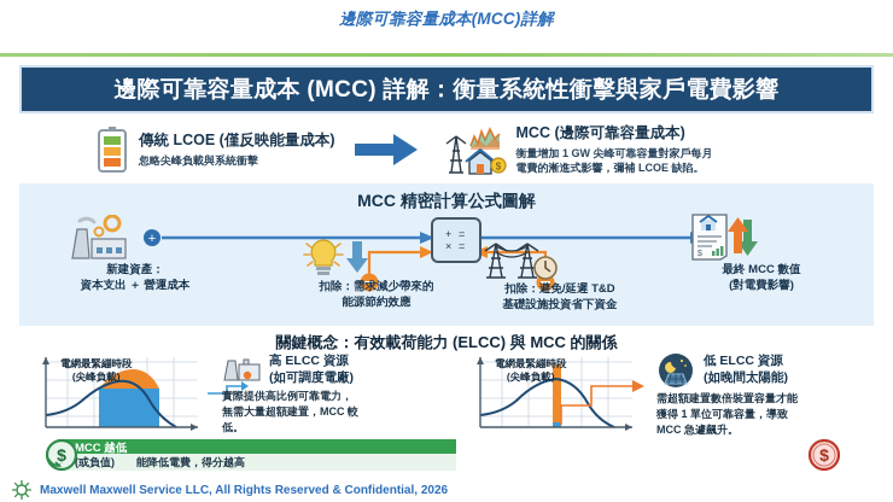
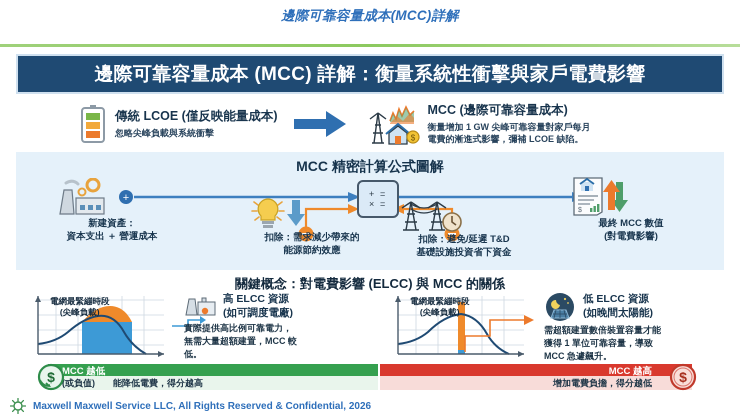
  邊際可靠容量成本(MCC)詳解
  邊際可靠容量成本 (MCC) 詳解：衡量系統性衝擊與家戶電費影響
  傳統 LCOE (僅反映能量成本)
  忽略尖峰負載與系統衝擊
  $
  MCC (邊際可靠容量成本)
  衡量增加 1 GW 尖峰可靠容量對家戶每月
  電費的漸進式影響，彌補 LCOE 缺陷。
  MCC 精密計算公式圖解
  +
  +
  =
  ×
  =
  新建資產：
  資本支出 ＋ 營運成本
  扣除：需求減少帶來的
  能源節約效應
  扣除：避免/延遲 T&D
  基礎設施投資省下資金
  最終 MCC 數值
  (對電費影響)
- 關鍵概念：有效載荷能力 (ELCC) 與 MCC 的關係
+ 關鍵概念：對電費影響 (ELCC) 與 MCC 的關係
  電網最緊繃時段
  (尖峰負載)
  高 ELCC 資源
  (如可調度電廠)
  實際提供高比例可靠電力，
  無需大量超額建置，MCC 較
  低。
  電網最緊繃時段
  (尖峰負載)
  低 ELCC 資源
  (如晚間太陽能)
  需超額建置數倍裝置容量才能
  獲得 1 單位可靠容量，導致
  MCC 急遽飆升。
  MCC 越低
  (或負值) 能降低電費，得分越高
  $
+ MCC 越高
+ 增加電費負擔，得分越低
  $
  Maxwell Maxwell Service LLC, All Rights Reserved & Confidential, 2026
